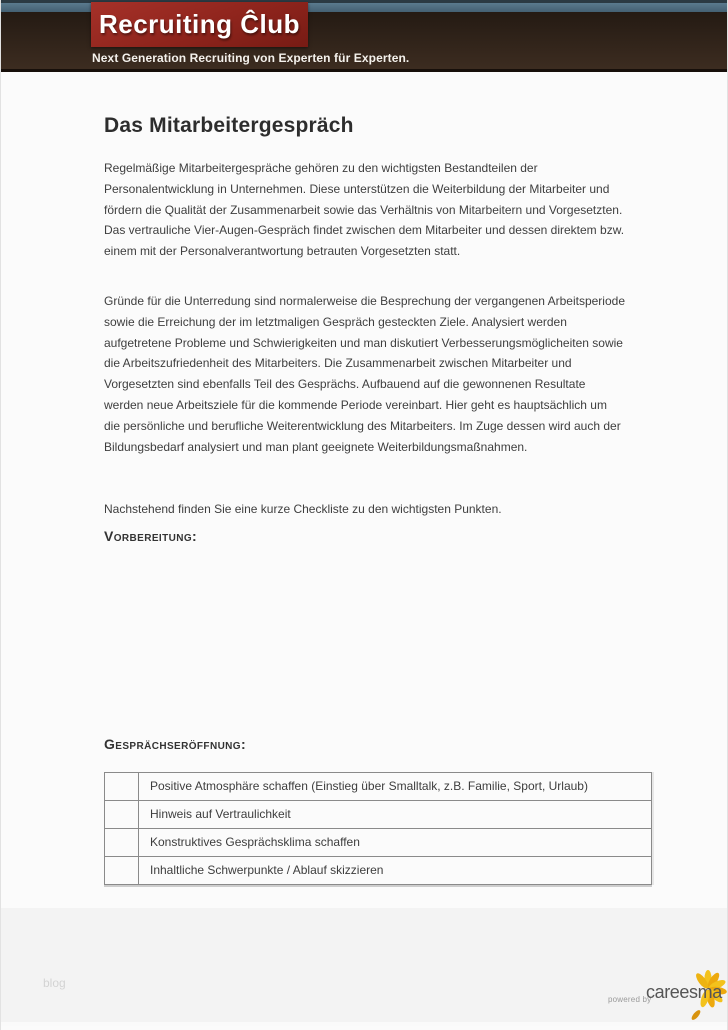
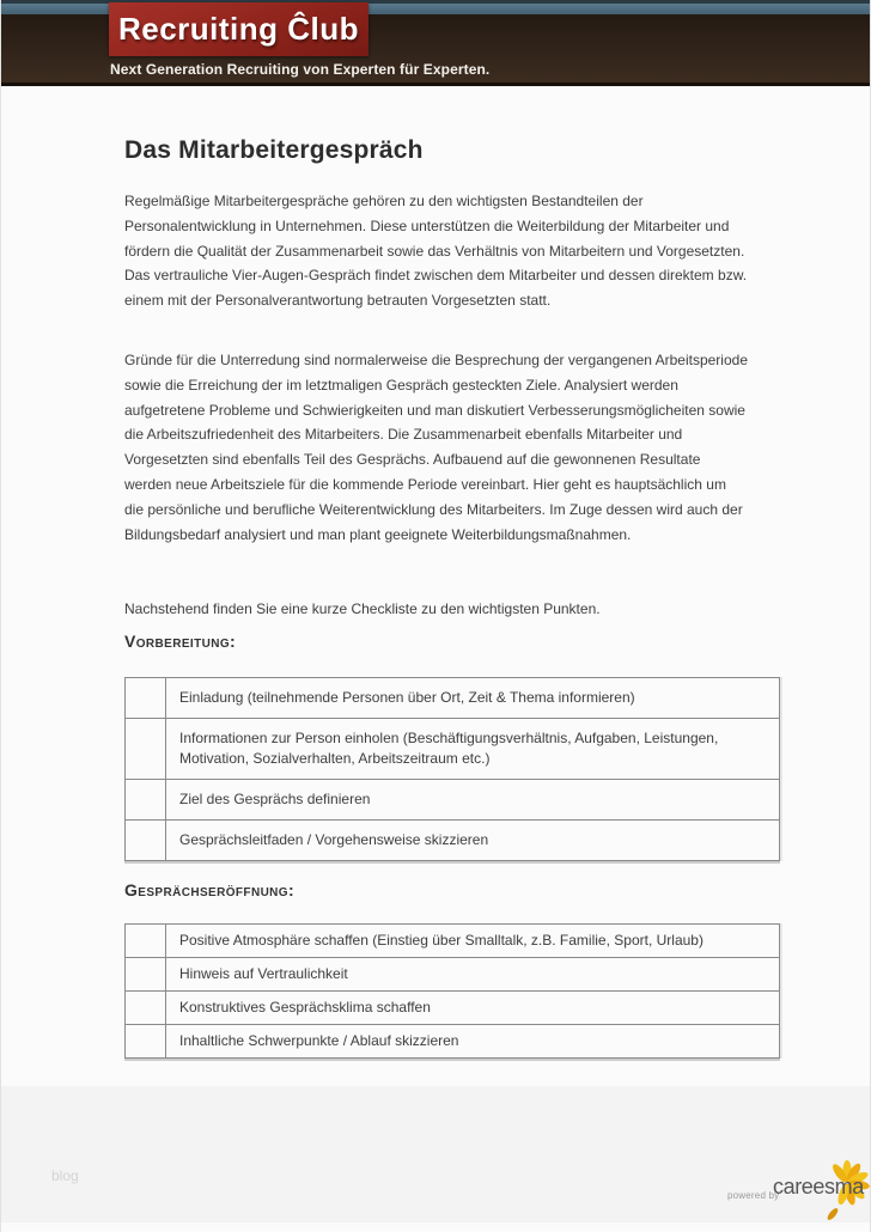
  Recruiting Ĉlub
  Next Generation Recruiting von Experten für Experten.
  Das Mitarbeitergespräch
  Regelmäßige Mitarbeitergespräche gehören zu den wichtigsten Bestandteilen der Personalentwicklung in Unternehmen. Diese unterstützen die Weiterbildung der Mitarbeiter und fördern die Qualität der Zusammenarbeit sowie das Verhältnis von Mitarbeitern und Vorgesetzten. Das vertrauliche Vier-Augen-Gespräch findet zwischen dem Mitarbeiter und dessen direktem bzw. einem mit der Personalverantwortung betrauten Vorgesetzten statt.
- Gründe für die Unterredung sind normalerweise die Besprechung der vergangenen Arbeitsperiode sowie die Erreichung der im letztmaligen Gespräch gesteckten Ziele. Analysiert werden aufgetretene Probleme und Schwierigkeiten und man diskutiert Verbesserungsmöglicheiten sowie die Arbeitszufriedenheit des Mitarbeiters. Die Zusammenarbeit zwischen Mitarbeiter und Vorgesetzten sind ebenfalls Teil des Gesprächs. Aufbauend auf die gewonnenen Resultate werden neue Arbeitsziele für die kommende Periode vereinbart. Hier geht es hauptsächlich um die persönliche und berufliche Weiterentwicklung des Mitarbeiters. Im Zuge dessen wird auch der Bildungsbedarf analysiert und man plant geeignete Weiterbildungsmaßnahmen.
+ Gründe für die Unterredung sind normalerweise die Besprechung der vergangenen Arbeitsperiode sowie die Erreichung der im letztmaligen Gespräch gesteckten Ziele. Analysiert werden aufgetretene Probleme und Schwierigkeiten und man diskutiert Verbesserungsmöglicheiten sowie die Arbeitszufriedenheit des Mitarbeiters. Die Zusammenarbeit ebenfalls Mitarbeiter und Vorgesetzten sind ebenfalls Teil des Gesprächs. Aufbauend auf die gewonnenen Resultate werden neue Arbeitsziele für die kommende Periode vereinbart. Hier geht es hauptsächlich um die persönliche und berufliche Weiterentwicklung des Mitarbeiters. Im Zuge dessen wird auch der Bildungsbedarf analysiert und man plant geeignete Weiterbildungsmaßnahmen.
  Nachstehend finden Sie eine kurze Checkliste zu den wichtigsten Punkten.
  Vorbereitung:
+ 	Einladung (teilnehmende Personen über Ort, Zeit & Thema informieren)
+ 	Informationen zur Person einholen (Beschäftigungsverhältnis, Aufgaben, Leistungen, Motivation, Sozialverhalten, Arbeitszeitraum etc.)
+ 	Ziel des Gesprächs definieren
+ 	Gesprächsleitfaden / Vorgehensweise skizzieren
  Gesprächseröffnung:
  	Positive Atmosphäre schaffen (Einstieg über Smalltalk, z.B. Familie, Sport, Urlaub)
  	Hinweis auf Vertraulichkeit
  	Konstruktives Gesprächsklima schaffen
  	Inhaltliche Schwerpunkte / Ablauf skizzieren
  blog
  powered by
  careesma
